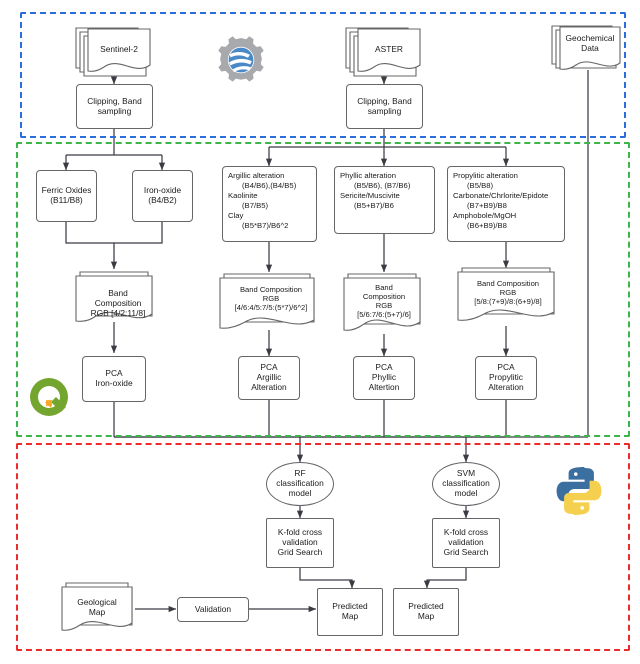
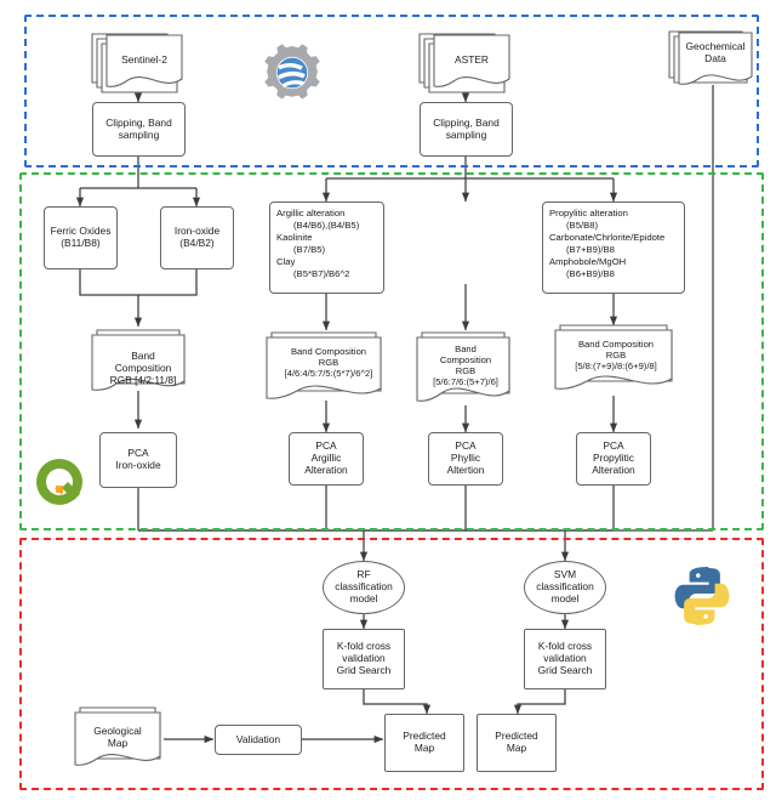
  Sentinel-2
  ASTER
  Geochemical
  Data
  Clipping, Band
  sampling
  Clipping, Band
  sampling
  Ferric Oxides
  (B11/B8)
  Iron-oxide
  (B4/B2)
  Argillic alteration
  (B4/B6),(B4/B5)
  Kaolinite
  (B7/B5)
  Clay
  (B5*B7)/B6^2
- Phyllic alteration
- (B5/B6), (B7/B6)
- Sericite/Muscivite
- (B5+B7)/B6
  Propylitic alteration
  (B5/B8)
  Carbonate/Chrlorite/Epidote
  (B7+B9)/B8
  Amphobole/MgOH
  (B6+B9)/B8
  Band Composition
  RGB [4/2:11/8]
  Band Composition
  RGB
  [4/6:4/5:7/5:(5*7)/6^2]
  Band
  Composition
  RGB
  [5/6:7/6:(5+7)/6]
  Band Composition
  RGB
  [5/8:(7+9)/8:(6+9)/8]
  PCA
  Iron-oxide
  PCA
  Argillic
  Alteration
  PCA
  Phyllic
  Altertion
  PCA
  Propylitic
  Alteration
  RF
  classification
  model
  SVM
  classification
  model
  K-fold cross
  validation
  Grid Search
  K-fold cross
  validation
  Grid Search
  Geological
  Map
  Validation
  Predicted
  Map
  Predicted
  Map
